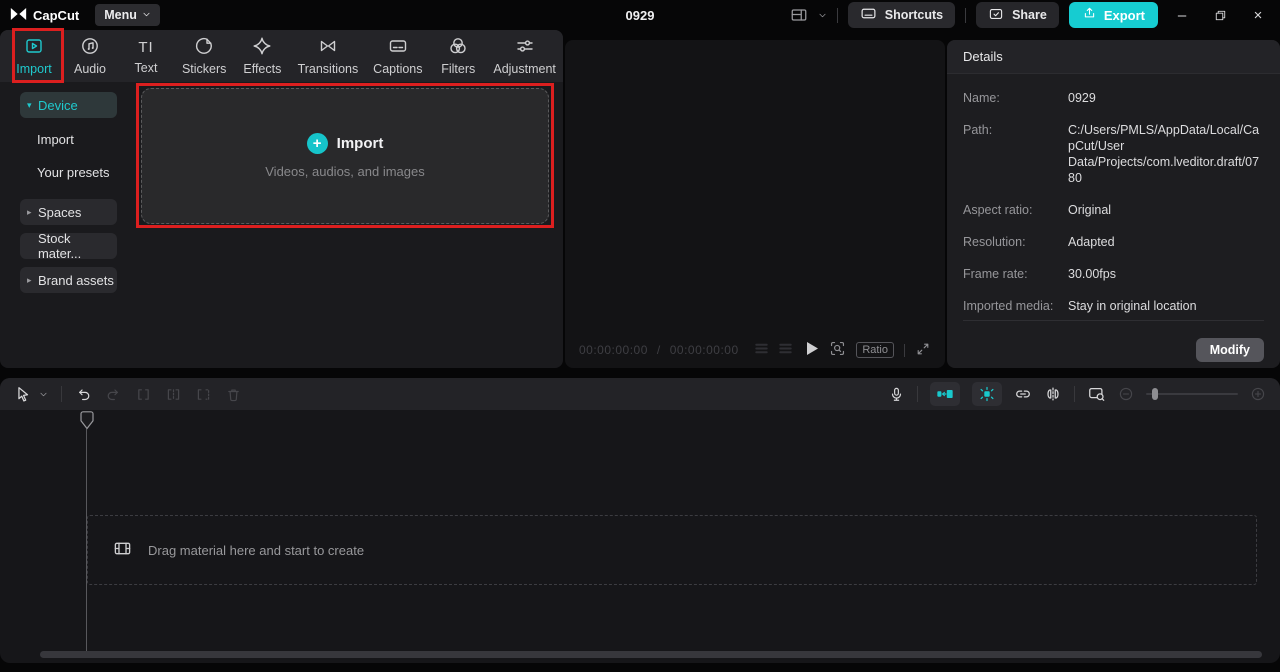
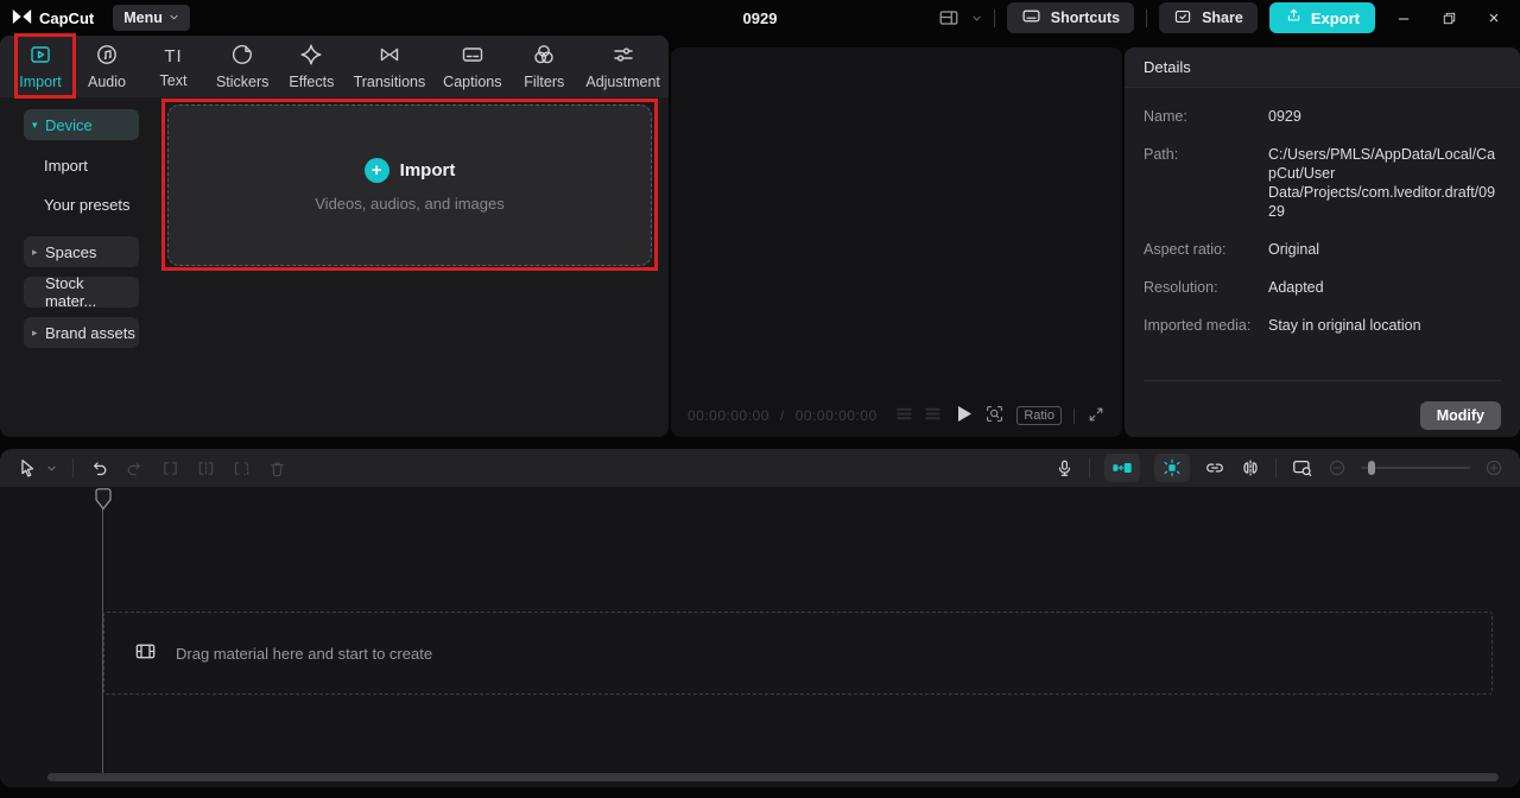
  CapCut
  Menu
  0929
  Shortcuts
  Share
  Export
  –
  ×
  Import
  Audio
  TI
  Text
  Stickers
  Effects
  Transitions
  Captions
  Filters
  Adjustment
  ▾
  Device
  Import
  Your presets
  ▸
  Spaces
  Stock mater...
  ▸
  Brand assets
  +
  Import
  Videos, audios, and images
  00:00:00:00
  /
  00:00:00:00
  Ratio
  Details
  Name:
  0929
  Path:
- C:/Users/PMLS/AppData/Local/CapCut/User Data/Projects/com.lveditor.draft/0780
+ C:/Users/PMLS/AppData/Local/CapCut/User Data/Projects/com.lveditor.draft/0929
  Aspect ratio:
  Original
  Resolution:
  Adapted
- Frame rate:
- 30.00fps
  Imported media:
  Stay in original location
  Modify
  Drag material here and start to create
